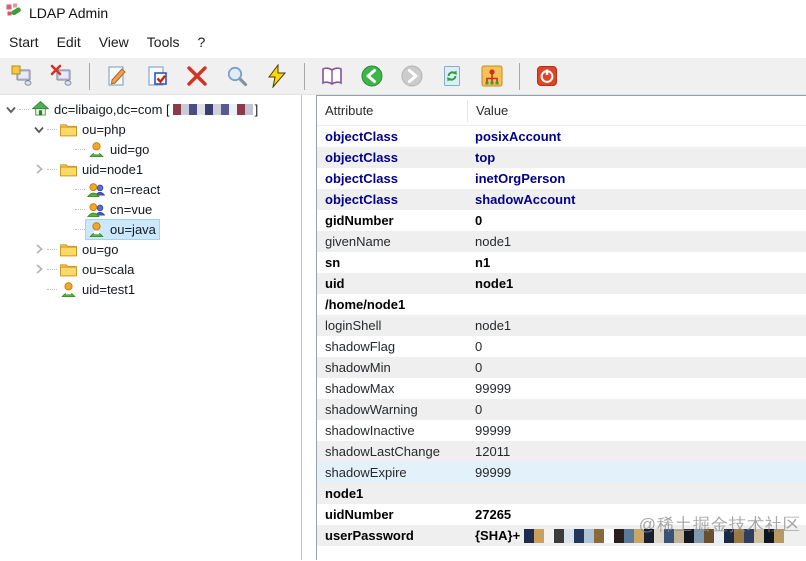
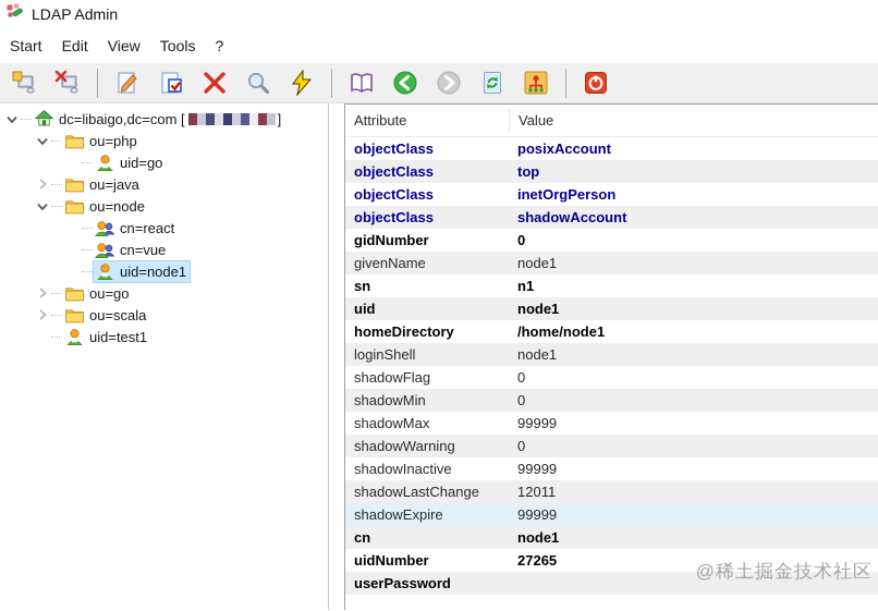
  LDAP Admin
  Start
  Edit
  View
  Tools
  ?
  dc=libaigo,dc=com [
  ]
  ou=php
  uid=go
- uid=node1
+ ou=java
+ ou=node
  cn=react
  cn=vue
- ou=java
+ uid=node1
  ou=go
  ou=scala
  uid=test1
  Attribute
  Value
  objectClass
  posixAccount
  objectClass
  top
  objectClass
  inetOrgPerson
  objectClass
  shadowAccount
  gidNumber
  0
  givenName
  node1
  sn
  n1
  uid
  node1
+ homeDirectory
  /home/node1
  loginShell
  node1
  shadowFlag
  0
  shadowMin
  0
  shadowMax
  99999
  shadowWarning
  0
  shadowInactive
  99999
  shadowLastChange
  12011
  shadowExpire
  99999
+ cn
  node1
  uidNumber
  27265
  userPassword
- {SHA}+
  @稀土掘金技术社区
